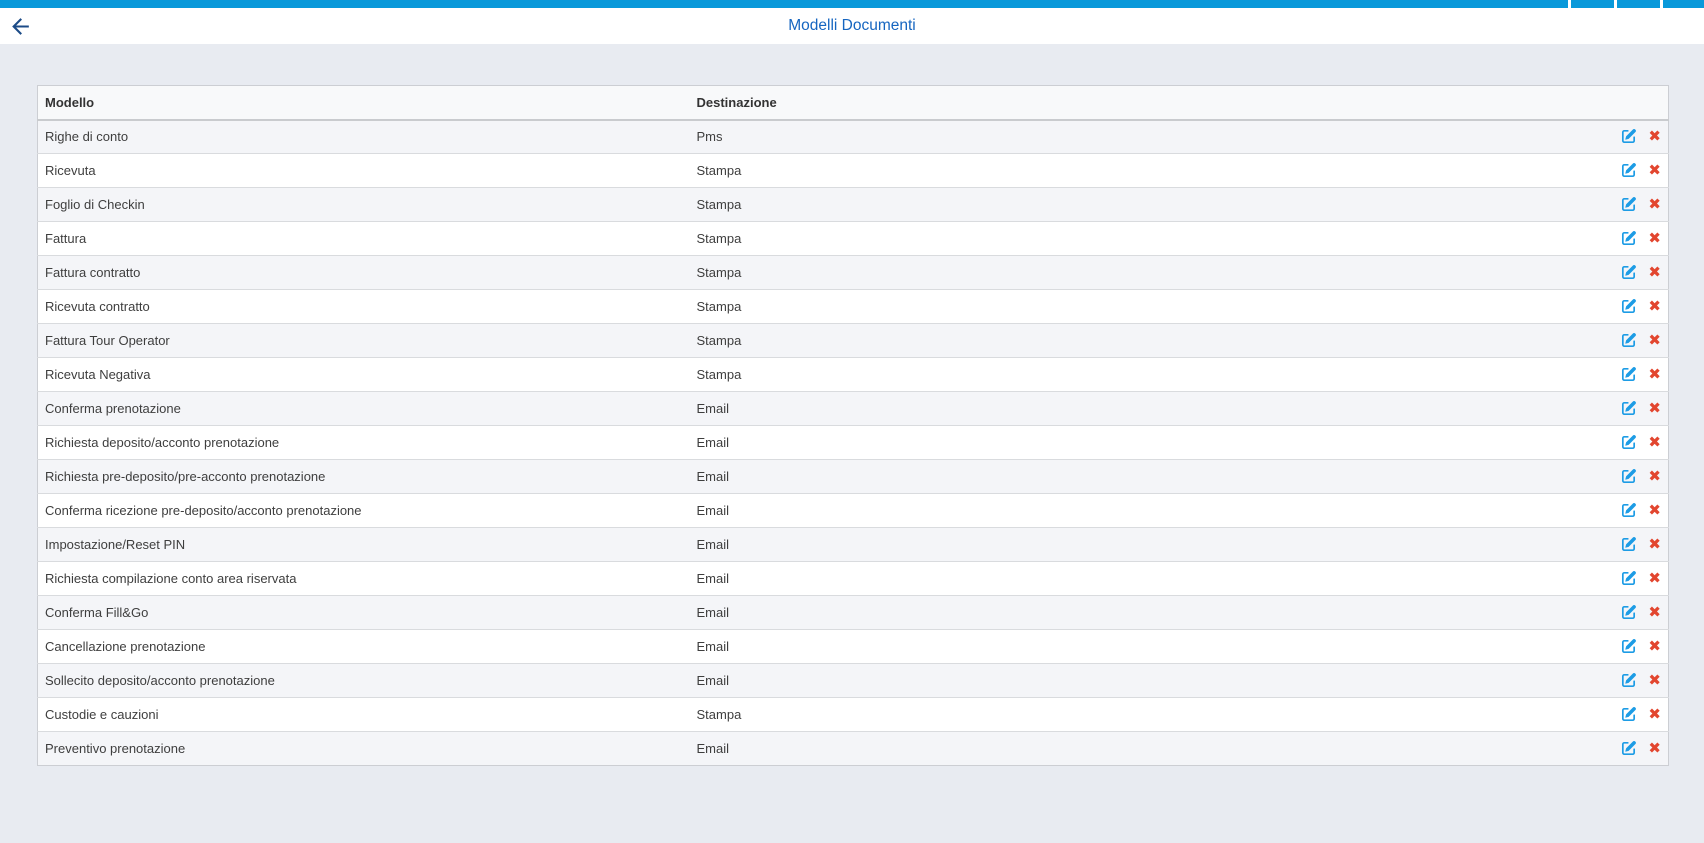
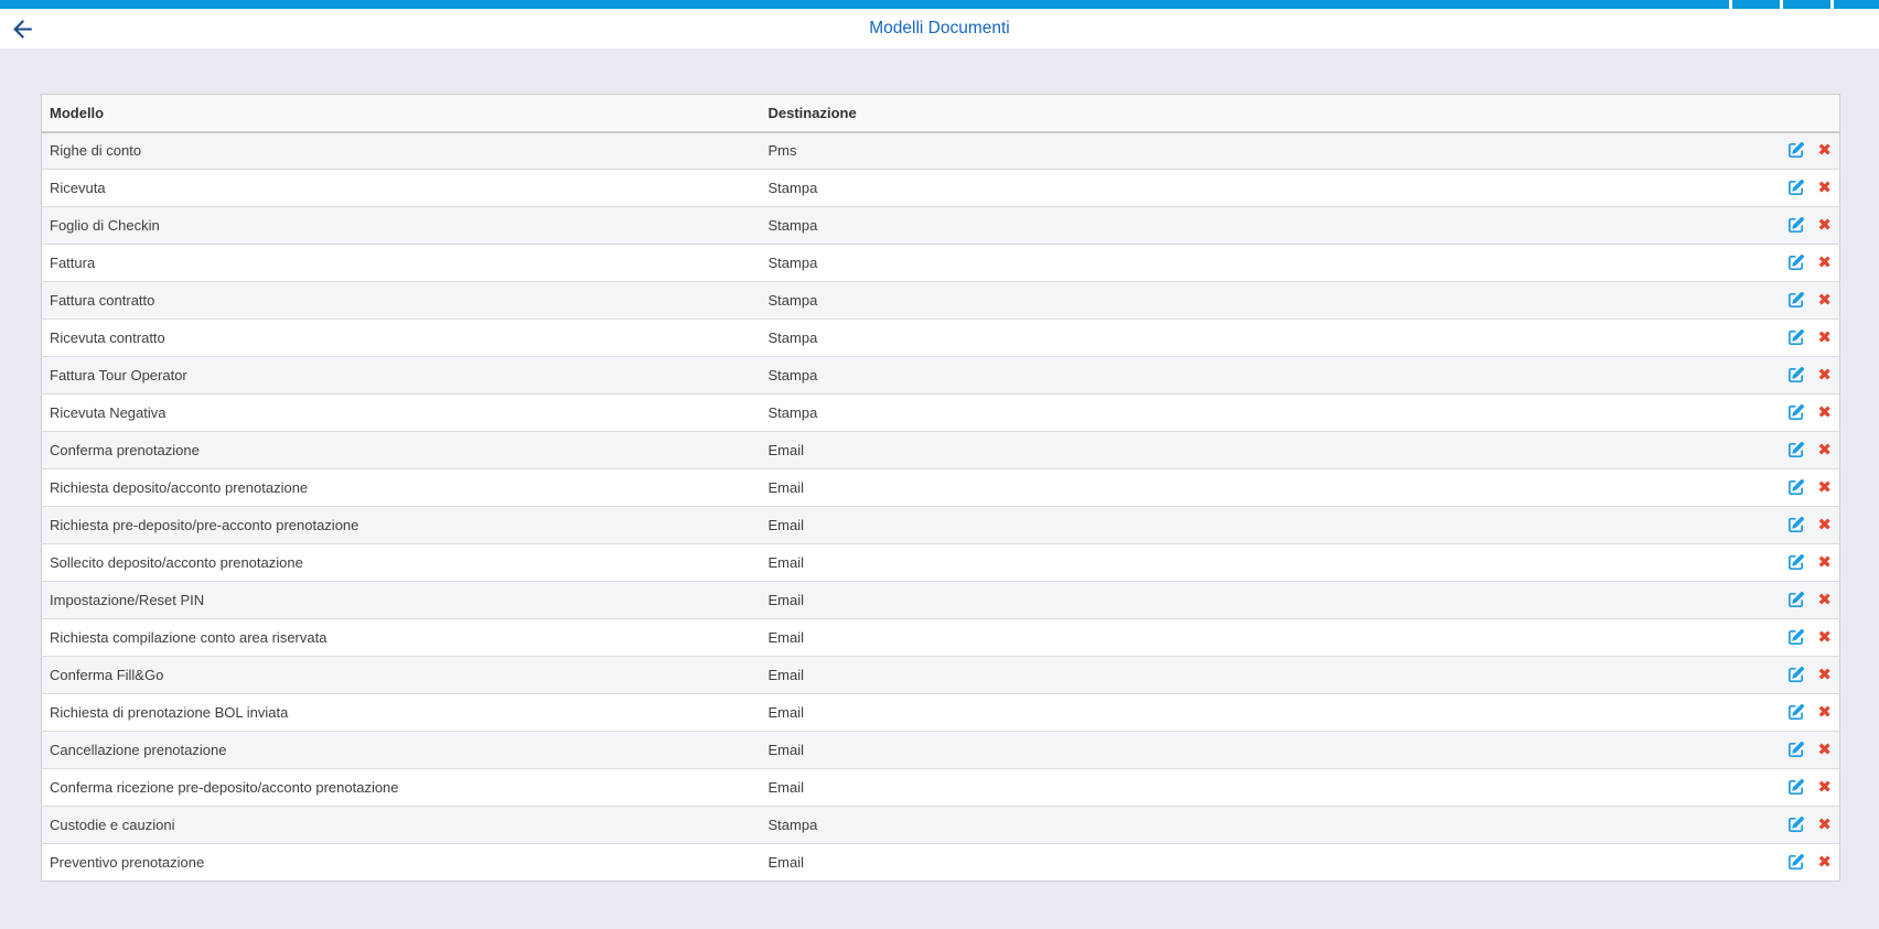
  Modelli Documenti
  Modello	Destinazione
  Righe di conto	Pms	✖
  Ricevuta	Stampa	✖
  Foglio di Checkin	Stampa	✖
  Fattura	Stampa	✖
  Fattura contratto	Stampa	✖
  Ricevuta contratto	Stampa	✖
  Fattura Tour Operator	Stampa	✖
  Ricevuta Negativa	Stampa	✖
  Conferma prenotazione	Email	✖
  Richiesta deposito/acconto prenotazione	Email	✖
  Richiesta pre-deposito/pre-acconto prenotazione	Email	✖
- Conferma ricezione pre-deposito/acconto prenotazione	Email	✖
+ Sollecito deposito/acconto prenotazione	Email	✖
  Impostazione/Reset PIN	Email	✖
  Richiesta compilazione conto area riservata	Email	✖
  Conferma Fill&Go	Email	✖
+ Richiesta di prenotazione BOL inviata	Email	✖
  Cancellazione prenotazione	Email	✖
- Sollecito deposito/acconto prenotazione	Email	✖
+ Conferma ricezione pre-deposito/acconto prenotazione	Email	✖
  Custodie e cauzioni	Stampa	✖
  Preventivo prenotazione	Email	✖
